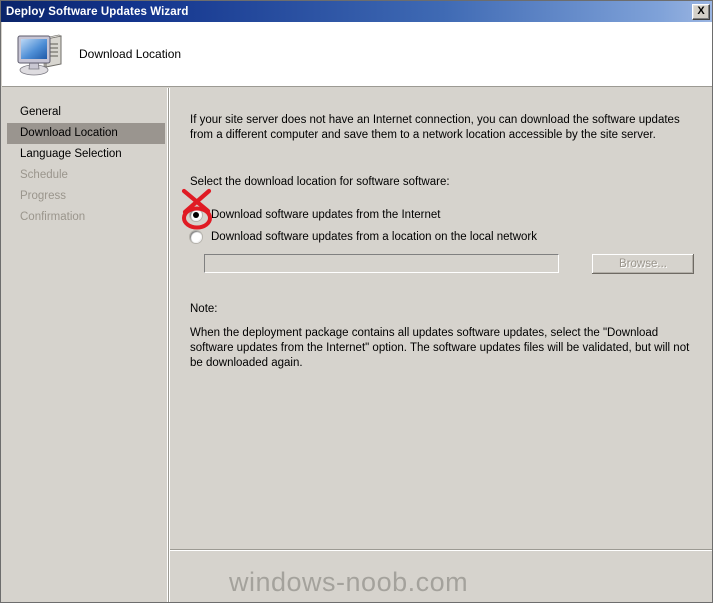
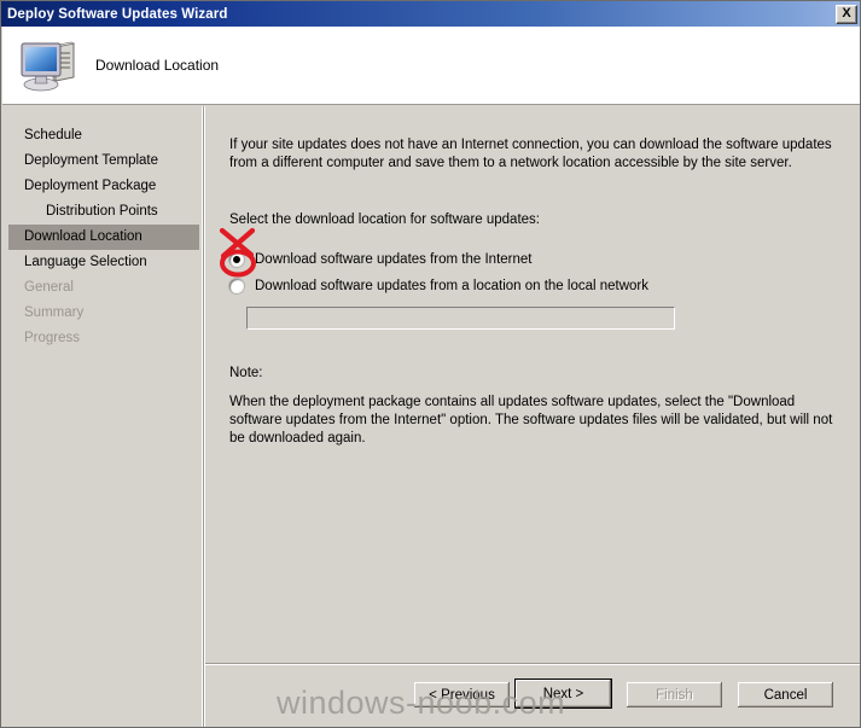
  Deploy Software Updates Wizard
  X
  Download Location
- General
+ Schedule
+ Deployment Template
+ Deployment Package
+ Distribution Points
  Download Location
  Language Selection
- Schedule
+ General
+ Summary
  Progress
- Confirmation
- If your site server does not have an Internet connection, you can download the software updates from a different computer and save them to a network location accessible by the site server.
+ If your site updates does not have an Internet connection, you can download the software updates from a different computer and save them to a network location accessible by the site server.
- Select the download location for software software:
+ Select the download location for software updates:
  Download software updates from the Internet
  Download software updates from a location on the local network
- Browse...
  Note:
  When the deployment package contains all updates software updates, select the "Download software updates from the Internet" option. The software updates files will be validated, but will not be downloaded again.
+ < Previous
+ Next >
+ Finish
+ Cancel
  windows-noob.com
